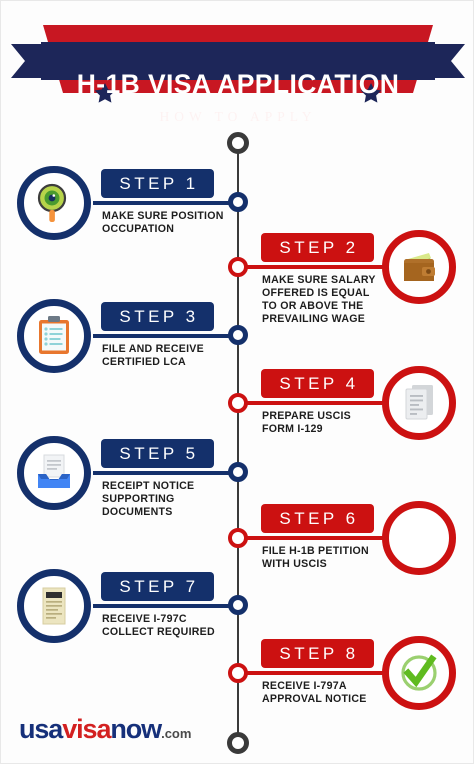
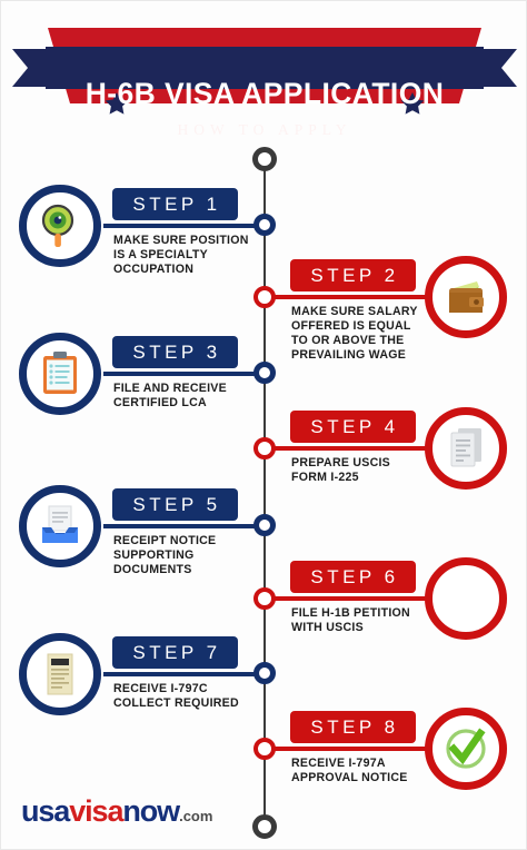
- H-1B VISA APPLICATION
+ H-6B VISA APPLICATION
  STEP 1
  MAKE SURE POSITION
+ IS A SPECIALTY
  OCCUPATION
  STEP 2
  MAKE SURE SALARY
  OFFERED IS EQUAL
  TO OR ABOVE THE
  PREVAILING WAGE
  STEP 3
  FILE AND RECEIVE
  CERTIFIED LCA
  STEP 4
  PREPARE USCIS
- FORM I-129
+ FORM I-225
  STEP 5
  RECEIPT NOTICE
  SUPPORTING
  DOCUMENTS
  STEP 6
  FILE H-1B PETITION
  WITH USCIS
  STEP 7
  RECEIVE I-797C
  COLLECT REQUIRED
  STEP 8
  RECEIVE I-797A
  APPROVAL NOTICE
  usavisanow.com
